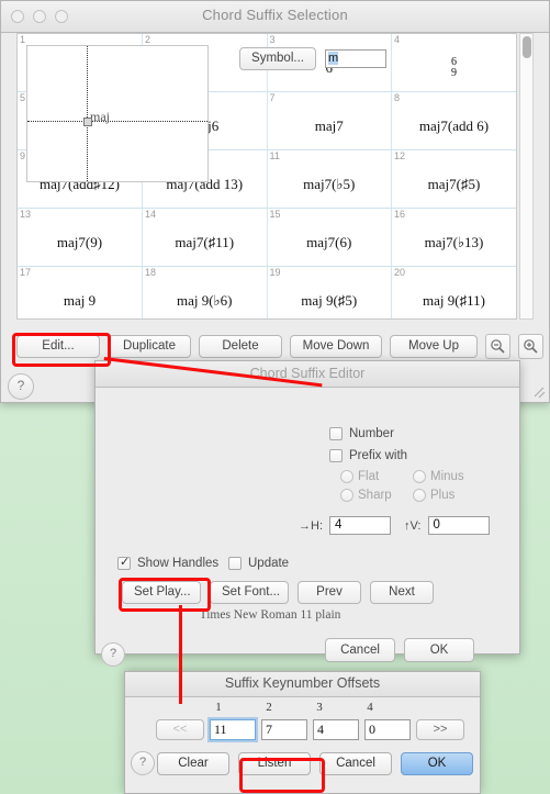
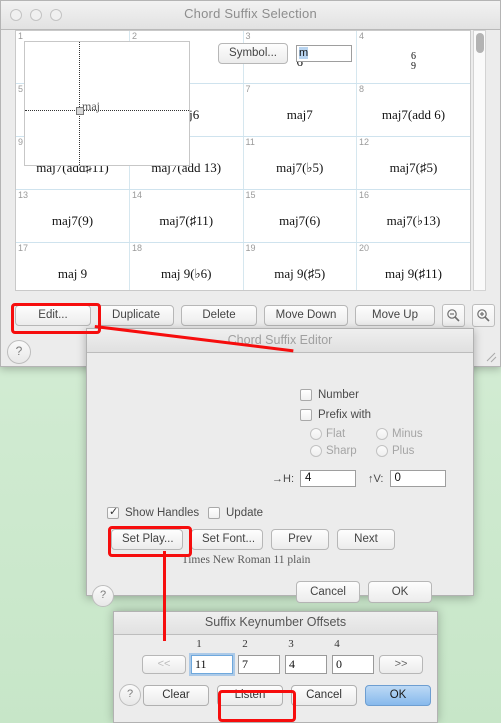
  Chord Suffix Selection
  5	j6	7maj7	8maj7(add 6)
- 9maj7(add♯12)	maj7(add 13)	11maj7(♭5)	12maj7(♯5)
+ 9maj7(add♯11)	maj7(add 13)	11maj7(♭5)	12maj7(♯5)
  13maj7(9)	14maj7(♯11)	15maj7(6)	16maj7(♭13)
  17maj 9	18maj 9(♭6)	19maj 9(♯5)	20maj 9(♯11)
  Edit...
  Duplicate
  Delete
  Move Down
  Move Up
  ?
  Chord Suffix Editor
  maj
  Symbol...
  m
  Number
  Prefix with
  Flat
  Minus
  Sharp
  Plus
  →H:
  4
  ↑V:
  0
  Show Handles
  Update
  Set Play...
  Set Font...
  Prev
  Next
  Times New Roman 11 plain
  Cancel
  OK
  ?
  Suffix Keynumber Offsets
  1
  2
  3
  4
  <<
  11
  7
  4
  0
  >>
  ?
  Clear
  Listen
  Cancel
  OK
